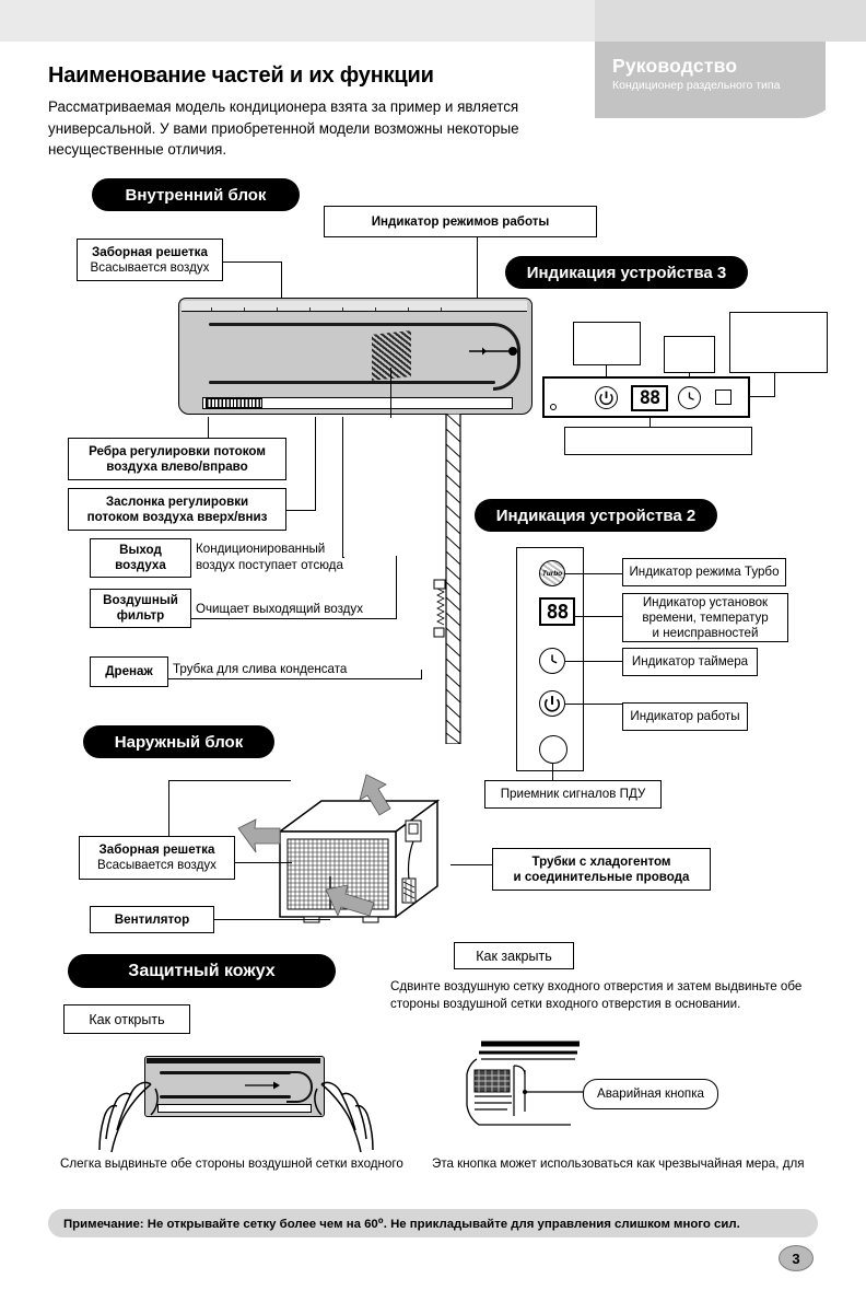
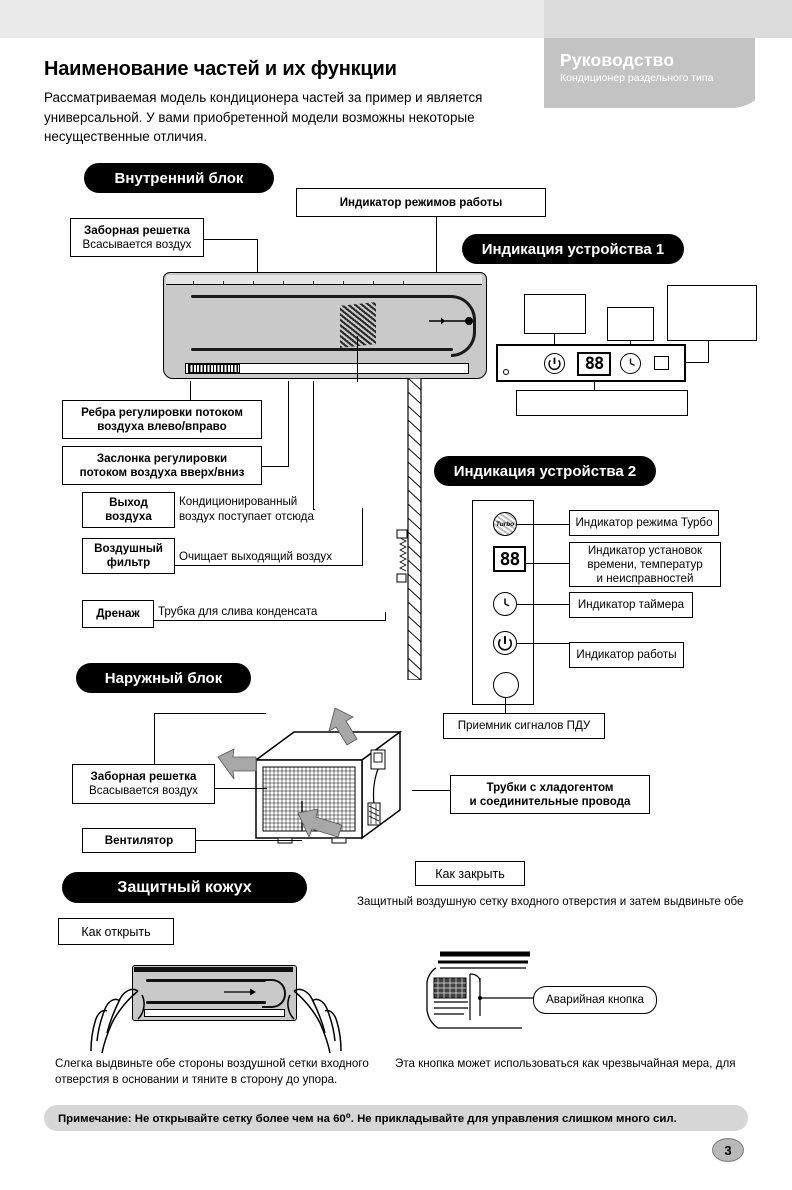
  Руководство
  Кондиционер раздельного типа
  Наименование частей и их функции
- Рассматриваемая модель кондиционера взята за пример и является универсальной. У вами приобретенной модели возможны некоторые несущественные отличия.
+ Рассматриваемая модель кондиционера частей за пример и является универсальной. У вами приобретенной модели возможны некоторые несущественные отличия.
  Внутренний блок
  Индикатор режимов работы
  Заборная решетка
  Всасывается воздух
  Ребра регулировки потоком
  воздуха влево/вправо
  Заслонка регулировки
  потоком воздуха вверх/вниз
  Выход
  воздуха
  Кондиционированный
  воздух поступает отсюда
  Воздушный
  фильтр
  Очищает выходящий воздух
  Дренаж
  Трубка для слива конденсата
- Индикация устройства 3
+ Индикация устройства 1
  88
  Индикация устройства 2
  Индикатор режима Турбо
  88
  Индикатор установок
  времени, температур
  и неисправностей
  Индикатор таймера
  Индикатор работы
  Приемник сигналов ПДУ
  Наружный блок
  Заборная решетка
  Всасывается воздух
  Вентилятор
  Трубки с хладогентом
  и соединительные провода
  Защитный кожух
  Как открыть
  Как закрыть
- Сдвинте воздушную сетку входного отверстия и затем выдвиньте обе
+ Защитный воздушную сетку входного отверстия и затем выдвиньте обе
- стороны воздушной сетки входного отверстия в основании.
  Слегка выдвиньте обе стороны воздушной сетки входного
+ отверстия в основании и тяните в сторону до упора.
  Аварийная кнопка
  Эта кнопка может использоваться как чрезвычайная мера, для
  Примечание: Не открывайте сетку более чем на 60⁰. Не прикладывайте для управления слишком много сил.
  3
